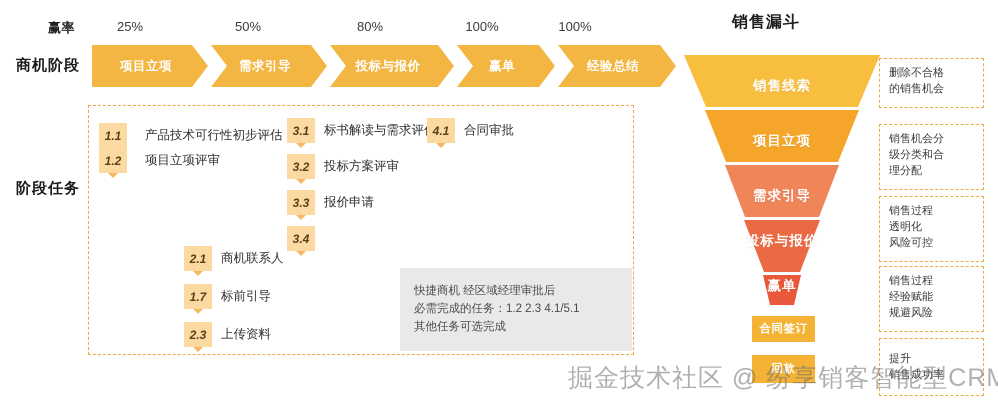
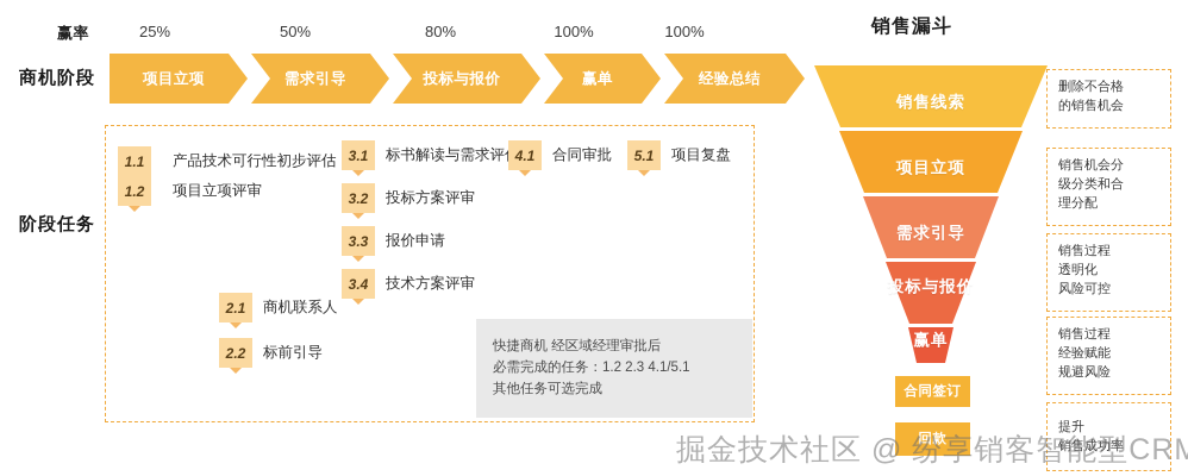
  赢率
  25%
  50%
  80%
  100%
  100%
  商机阶段
  阶段任务
  项目立项
  需求引导
  投标与报价
  赢单
  经验总结
  1.1
  1.2
  产品技术可行性初步评估
  项目立项评审
  2.1
  商机联系人
- 1.7
+ 2.2
  标前引导
- 2.3
- 上传资料
  3.1
  标书解读与需求评
  3.2
  投标方案评审
  3.3
  报价申请
  3.4
+ 技术方案评审
  4.1
  合同审批
+ 5.1
+ 项目复盘
  快捷商机 经区域经理审批后
  必需完成的任务：1.2 2.3 4.1/5.1
  其他任务可选完成
  销售漏斗
  销售线索
  项目立项
  需求引导
  投标与报价
  赢单
  合同签订
  回款
  删除不合格
  的销售机会
  销售机会分
  级分类和合
  理分配
  销售过程
  透明化
  风险可控
  销售过程
  经验赋能
  规避风险
  提升
  销售成功率
  掘金技术社区 @ 纷享销客智能型CRM
